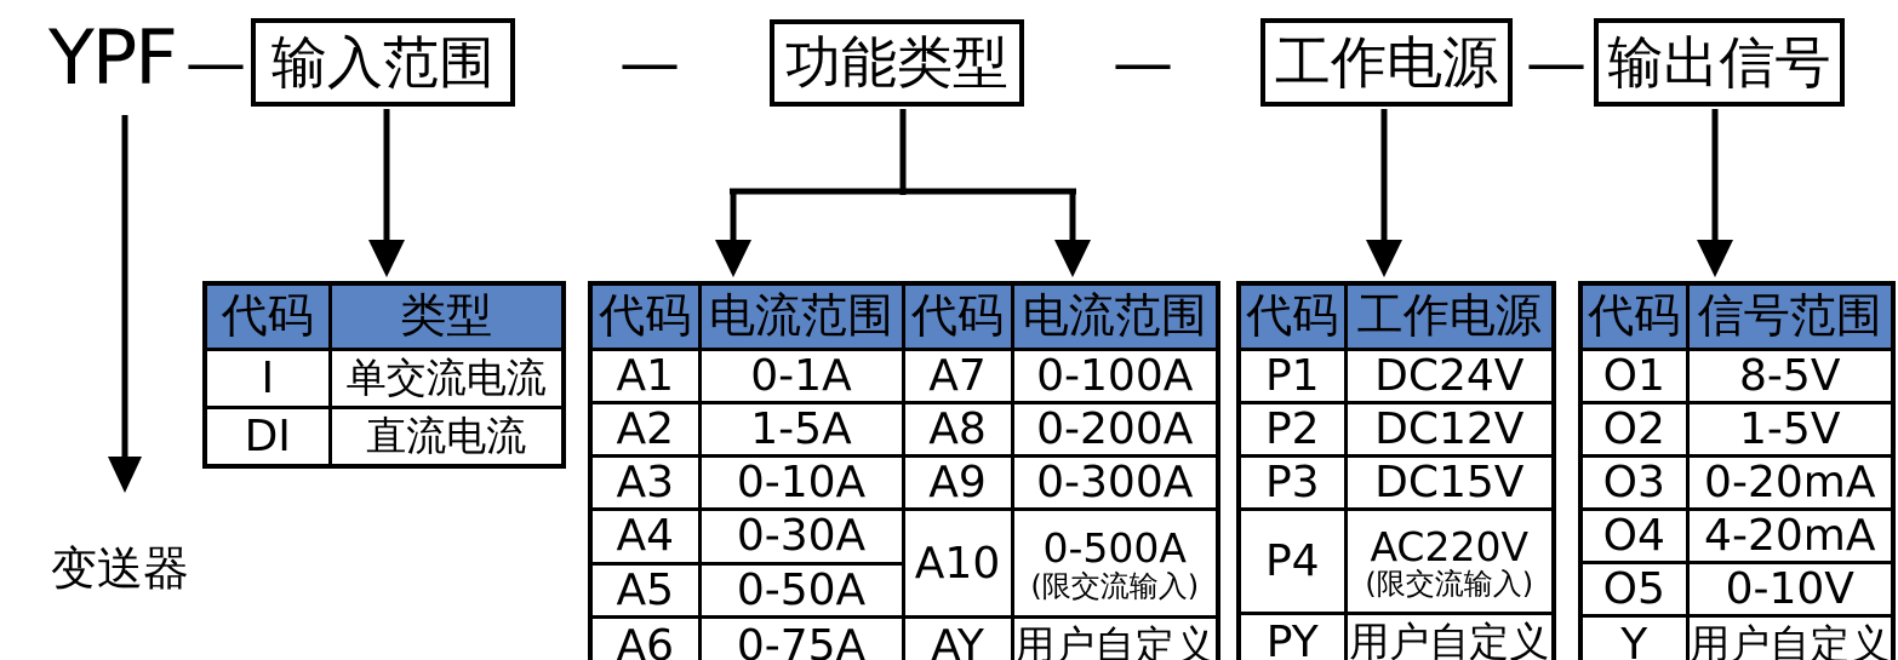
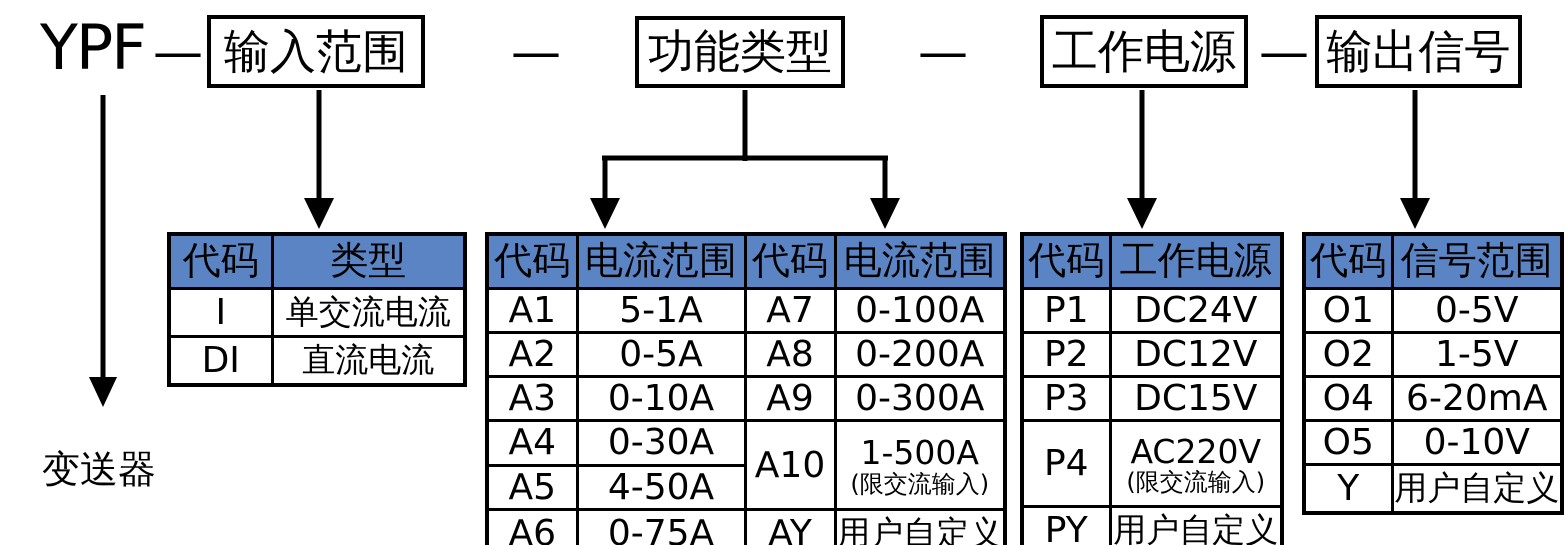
  YPF
  —
  输入范围
  —
  功能类型
  —
  工作电源
  —
  输出信号
  变送器
  代码	类型
  I	单交流电流
  DI	直流电流
  代码	电流范围	代码	电流范围
- A1	0-1A	A7	0-100A
+ A1	5-1A	A7	0-100A
- A2	1-5A	A8	0-200A
+ A2	0-5A	A8	0-200A
  A3	0-10A	A9	0-300A
- A4	0-30A	A10	0-500A (限交流输入)
+ A4	0-30A	A10	1-500A (限交流输入)
- A5	0-50A
+ A5	4-50A
  A6	0-75A	AY	用户自定义
  代码	工作电源
  P1	DC24V
  P2	DC12V
  P3	DC15V
  P4	AC220V (限交流输入)
  PY	用户自定义
  代码	信号范围
- O1	8-5V
+ O1	0-5V
  O2	1-5V
- O3	0-20mA
- O4	4-20mA
+ O4	6-20mA
  O5	0-10V
  Y	用户自定义
